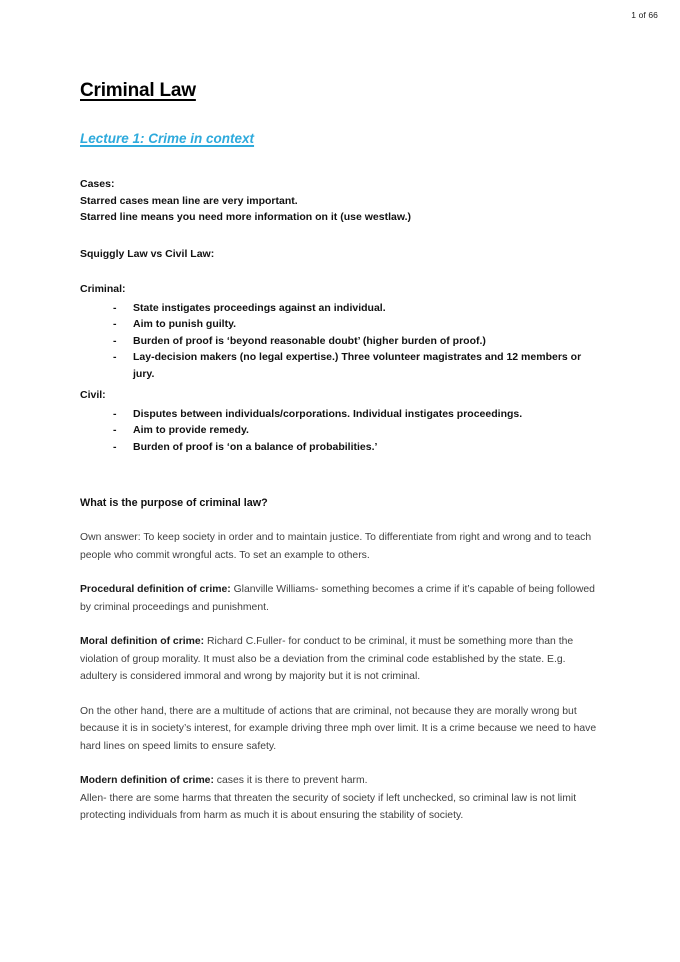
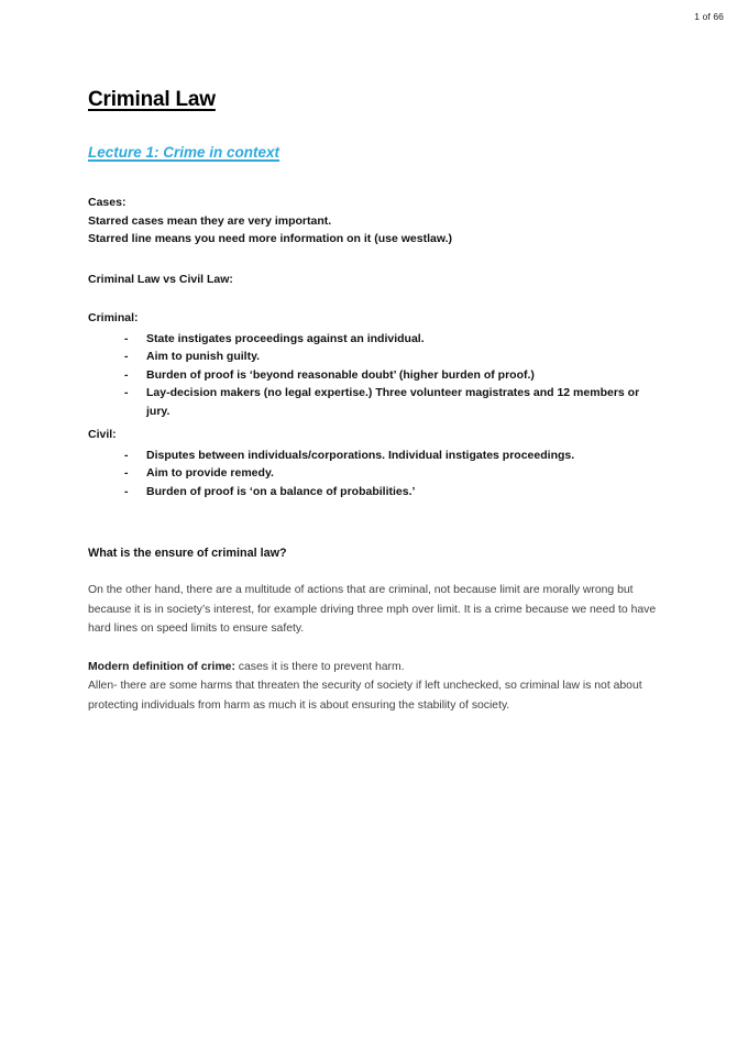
  1 of 66
  Criminal Law
  Lecture 1: Crime in context
  Cases:
- Starred cases mean line are very important.
+ Starred cases mean they are very important.
  Starred line means you need more information on it (use westlaw.)
- Squiggly Law vs Civil Law:
+ Criminal Law vs Civil Law:
  Criminal:
  -
  State instigates proceedings against an individual.
  -
  Aim to punish guilty.
  -
  Burden of proof is ‘beyond reasonable doubt’ (higher burden of proof.)
  -
  Lay-decision makers (no legal expertise.) Three volunteer magistrates and 12 members or jury.
  Civil:
  -
  Disputes between individuals/corporations. Individual instigates proceedings.
  -
  Aim to provide remedy.
  -
  Burden of proof is ‘on a balance of probabilities.’
- What is the purpose of criminal law?
+ What is the ensure of criminal law?
- Own answer: To keep society in order and to maintain justice. To differentiate from right and wrong and to teach people who commit wrongful acts. To set an example to others.
- Procedural definition of crime: Glanville Williams- something becomes a crime if it’s capable of being followed by criminal proceedings and punishment.
- Moral definition of crime: Richard C.Fuller- for conduct to be criminal, it must be something more than the violation of group morality. It must also be a deviation from the criminal code established by the state. E.g. adultery is considered immoral and wrong by majority but it is not criminal.
- On the other hand, there are a multitude of actions that are criminal, not because they are morally wrong but because it is in society’s interest, for example driving three mph over limit. It is a crime because we need to have hard lines on speed limits to ensure safety.
+ On the other hand, there are a multitude of actions that are criminal, not because limit are morally wrong but because it is in society’s interest, for example driving three mph over limit. It is a crime because we need to have hard lines on speed limits to ensure safety.
  Modern definition of crime: cases it is there to prevent harm.
- Allen- there are some harms that threaten the security of society if left unchecked, so criminal law is not limit protecting individuals from harm as much it is about ensuring the stability of society.
+ Allen- there are some harms that threaten the security of society if left unchecked, so criminal law is not about protecting individuals from harm as much it is about ensuring the stability of society.
